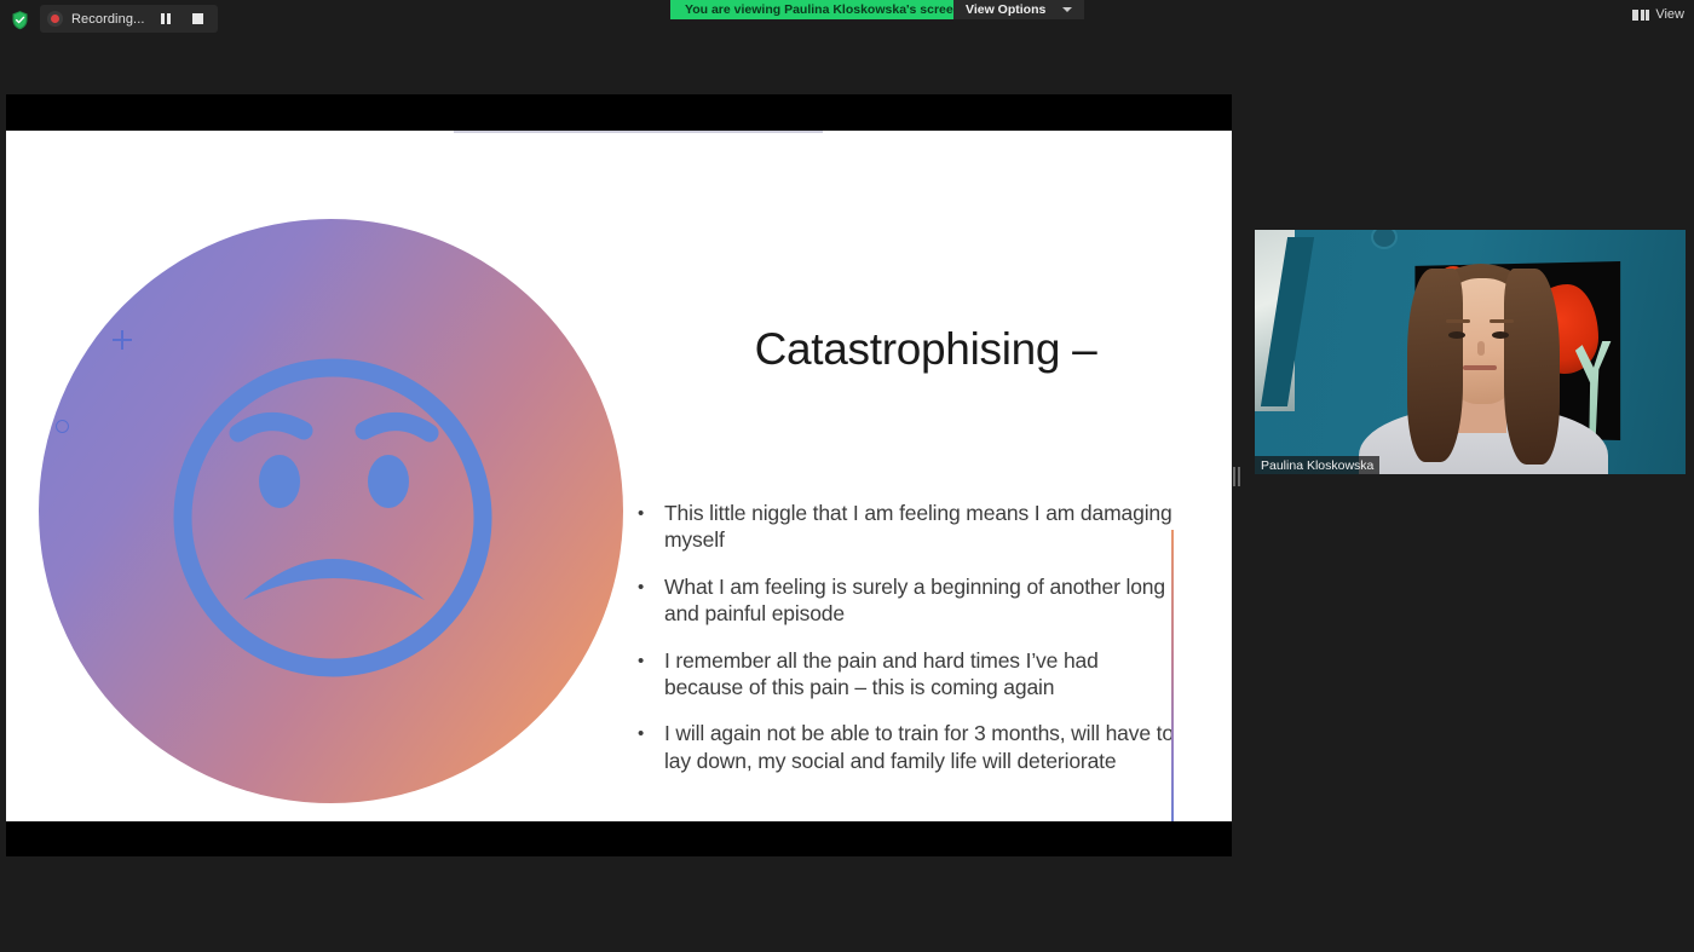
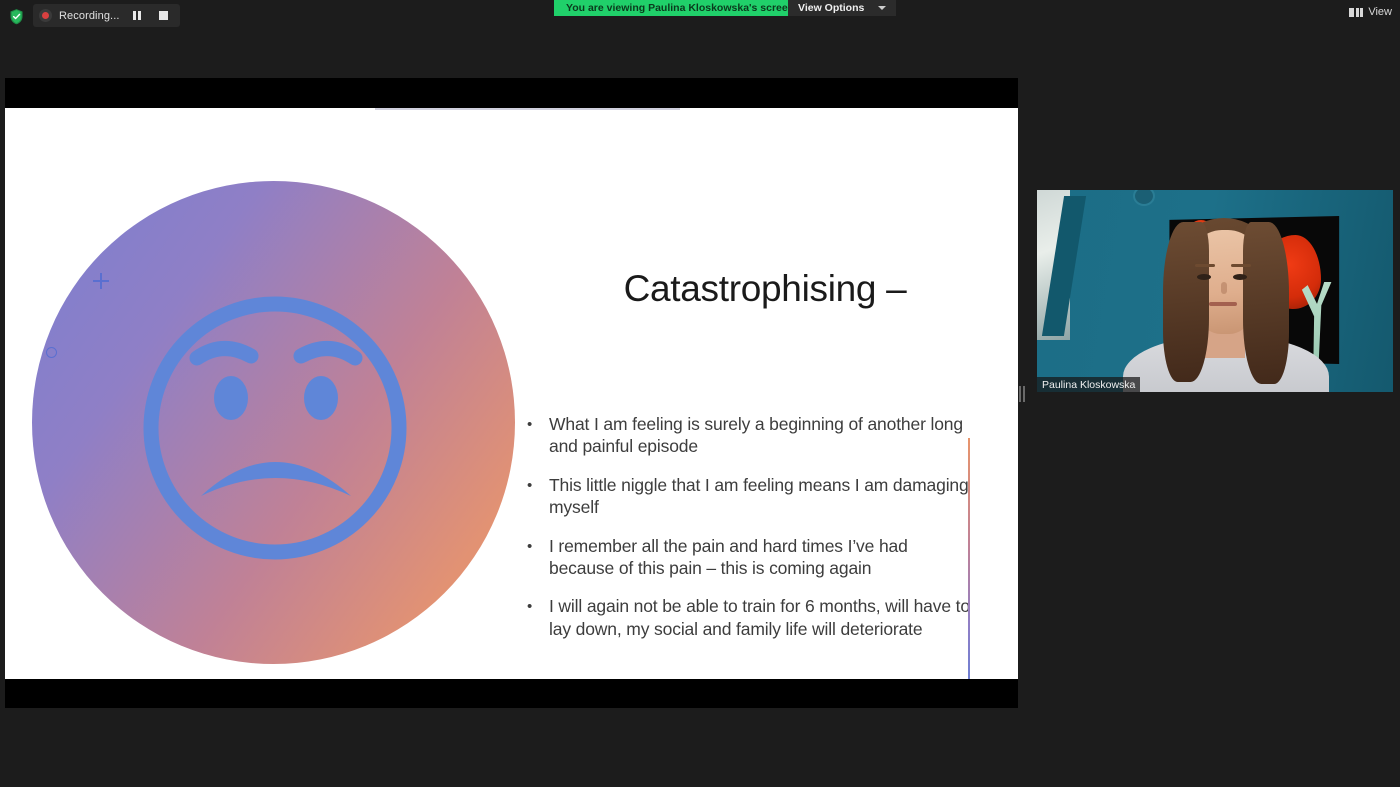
  Recording...
  You are viewing Paulina Kloskowska's scree
  View Options
  View
  Catastrophising –
  •
- This little niggle that I am feeling means I am damaging myself
+ What I am feeling is surely a beginning of another long and painful episode
  •
- What I am feeling is surely a beginning of another long and painful episode
+ This little niggle that I am feeling means I am damaging myself
  •
  I remember all the pain and hard times I’ve had because of this pain – this is coming again
  •
- I will again not be able to train for 3 months, will have to lay down, my social and family life will deteriorate
+ I will again not be able to train for 6 months, will have to lay down, my social and family life will deteriorate
  Paulina Kloskowska
